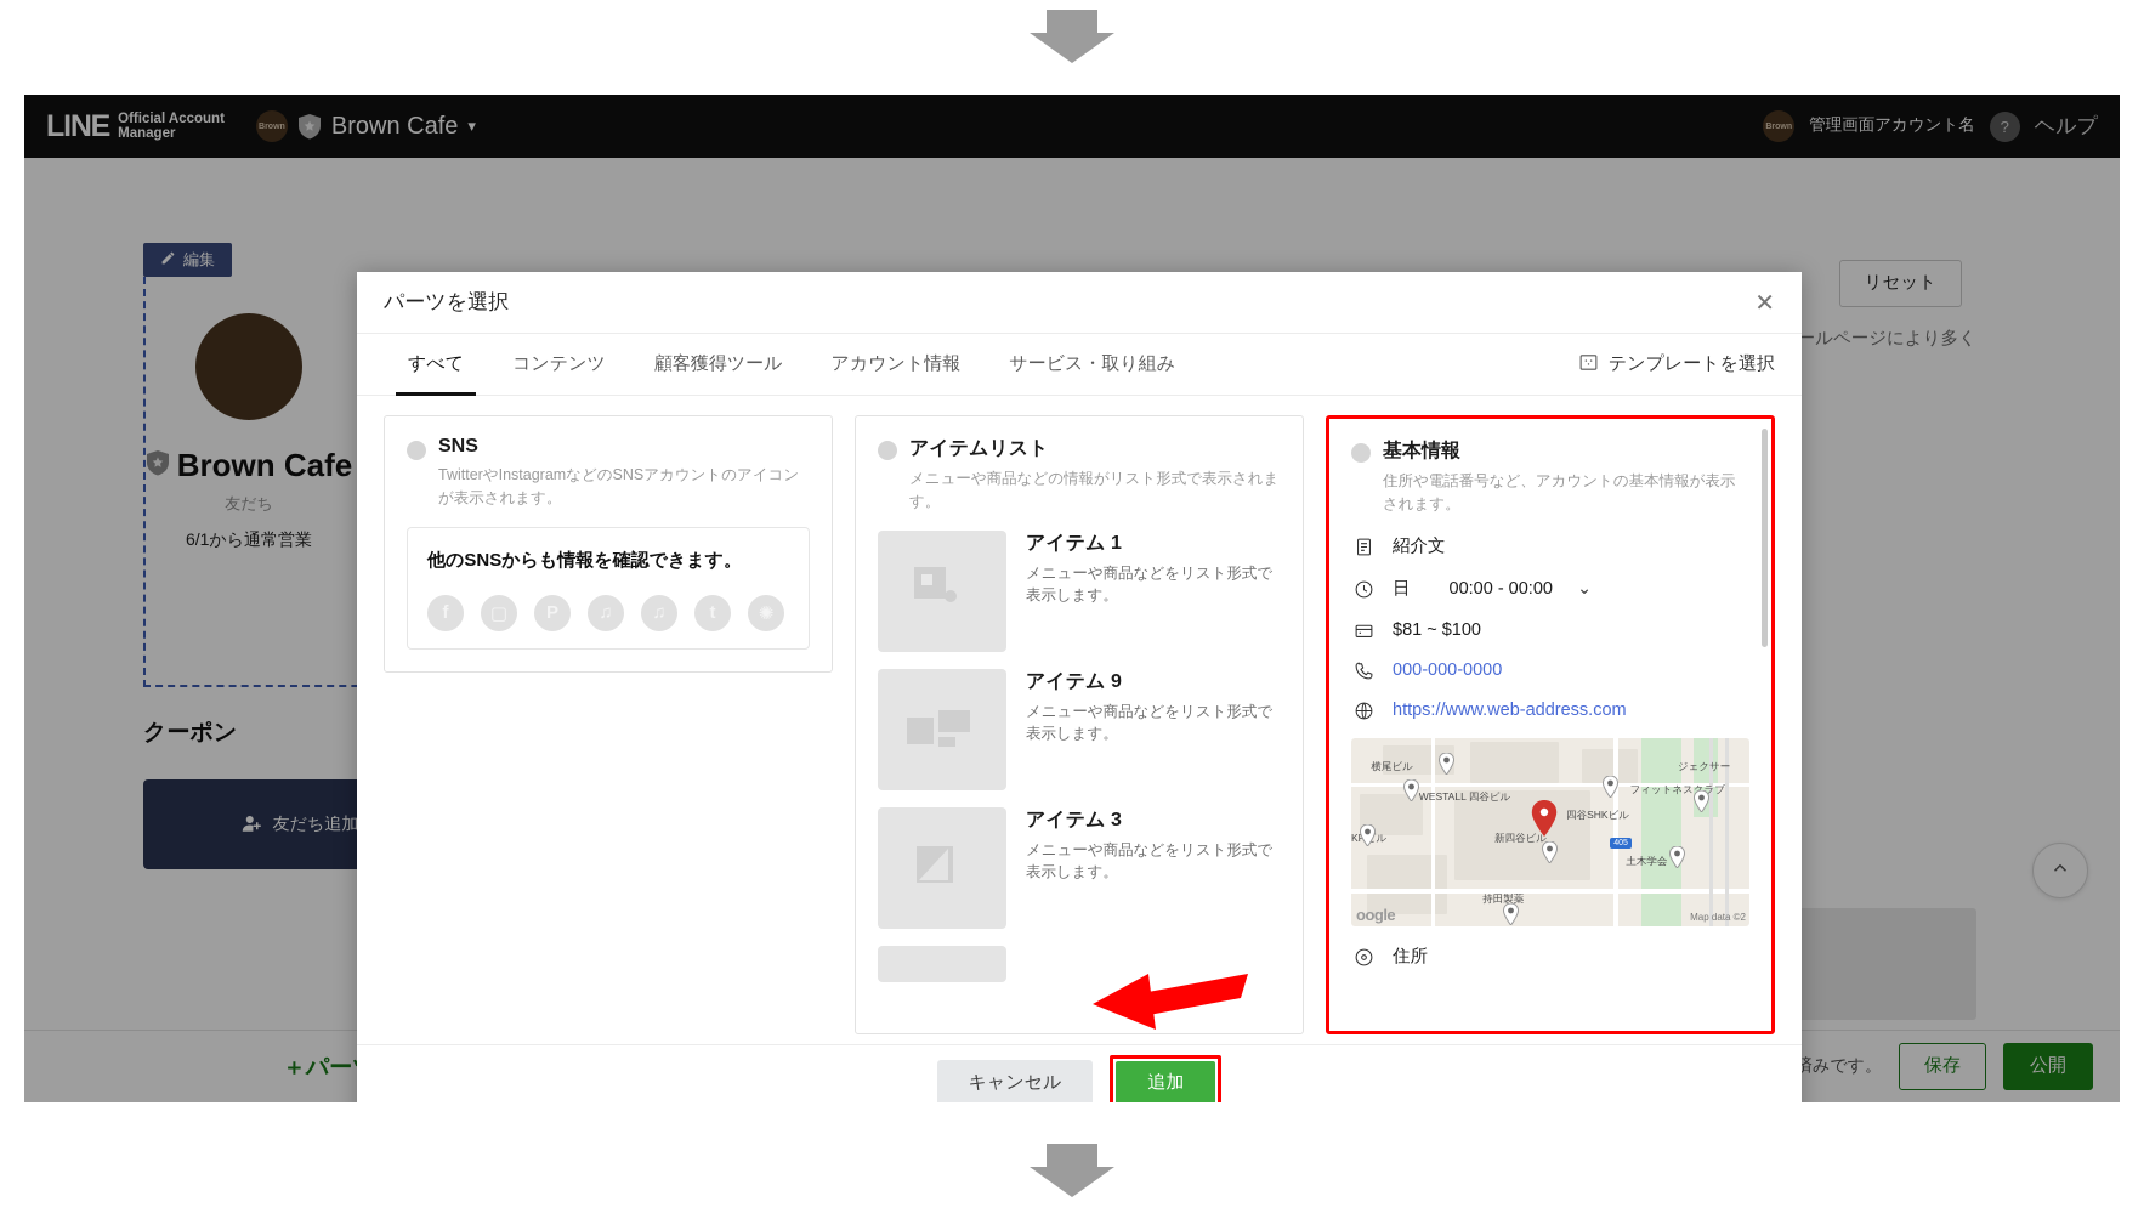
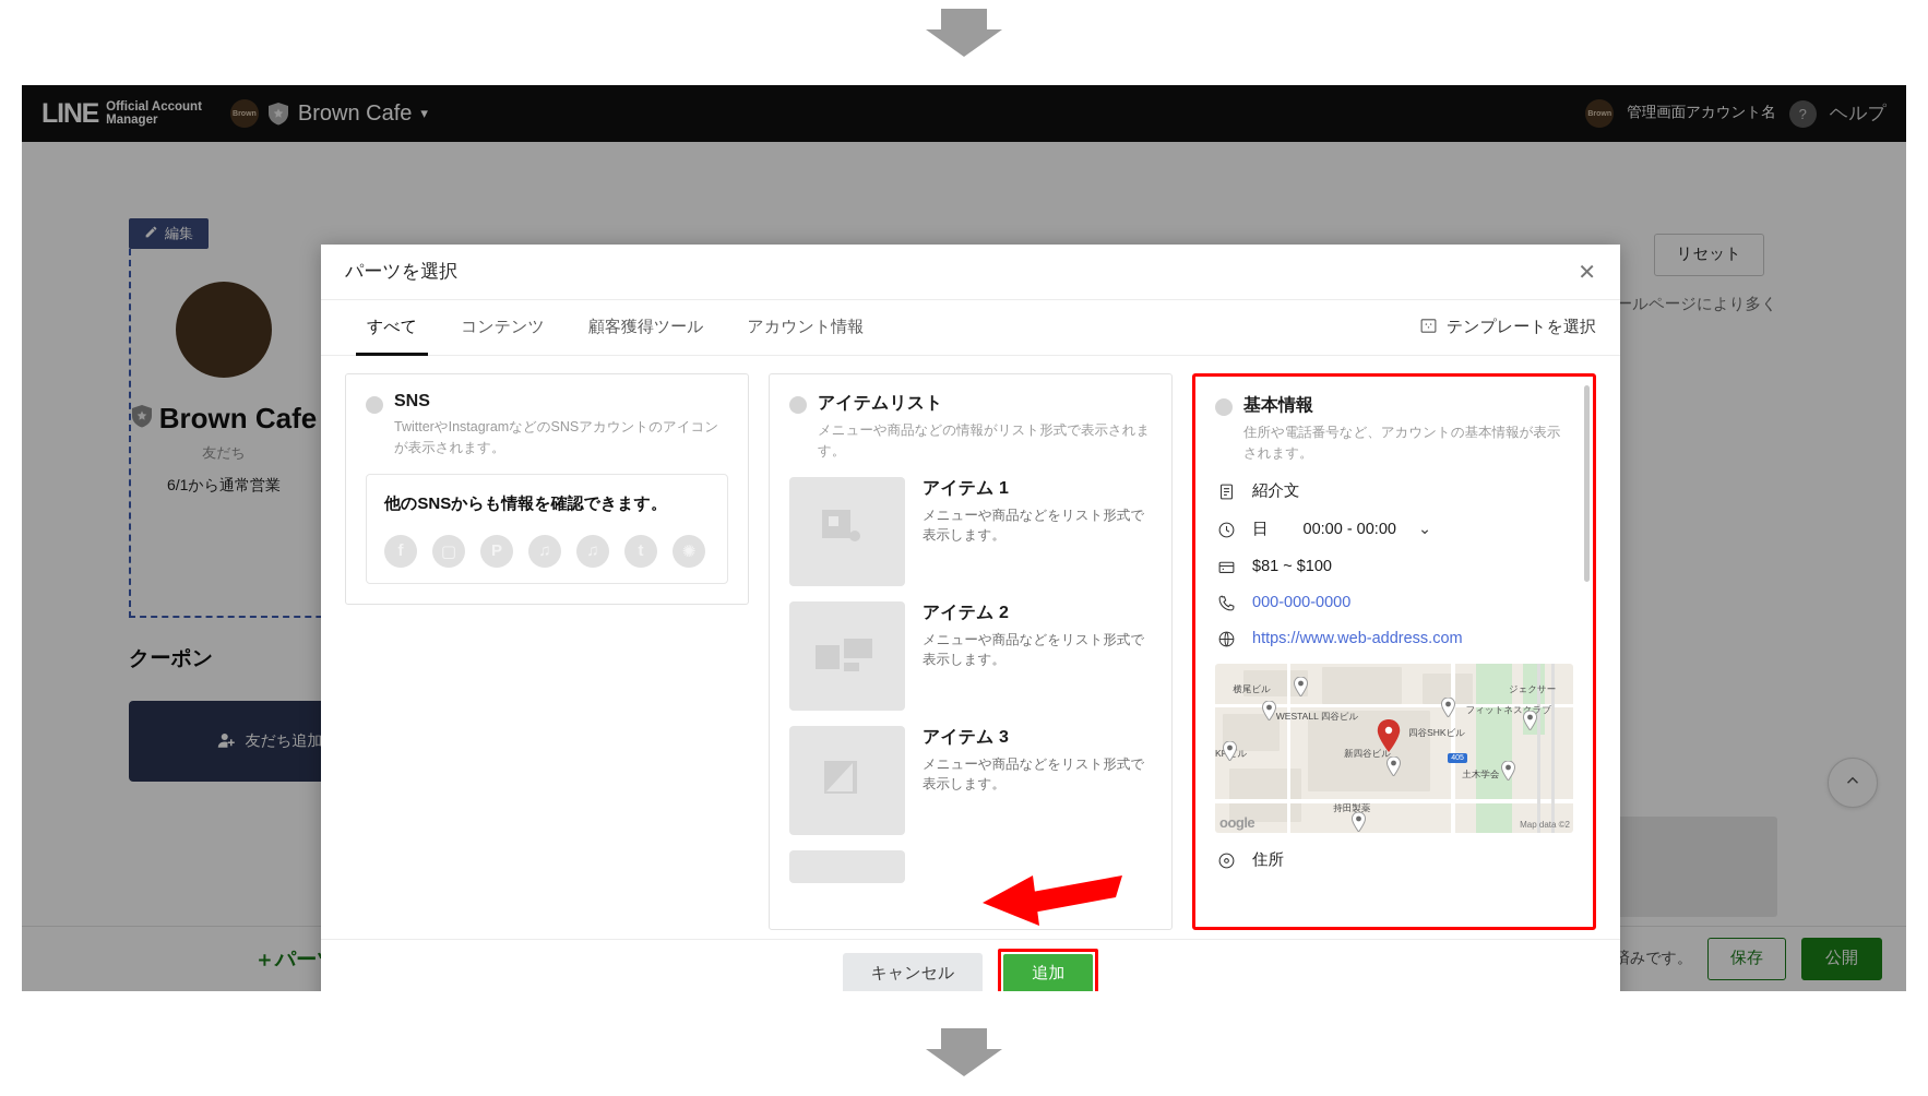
  LINE
  Official Account
  Manager
  Brown Cafe
  ▾
  管理画面アカウント名
  ?
  ヘルプ
  編集
  Brown Cafe
  友だち
  6/1から通常営業
  クーポン
  友だち追加
  リセット
  ールページにより多く
  保存
  公開
  パーツを選択
  ✕
  すべて
  コンテンツ
  顧客獲得ツール
  アカウント情報
- サービス・取り組み
  テンプレートを選択
  SNS
  TwitterやInstagramなどのSNSアカウントのアイコンが表示されます。
  他のSNSからも情報を確認できます。
  アイテムリスト
  メニューや商品などの情報がリスト形式で表示されます。
  アイテム 1
  メニューや商品などをリスト形式で表示します。
- アイテム 9
+ アイテム 2
  メニューや商品などをリスト形式で表示します。
  アイテム 3
  メニューや商品などをリスト形式で表示します。
  基本情報
  住所や電話番号など、アカウントの基本情報が表示されます。
  紹介文
  日
  00:00 - 00:00
  ⌄
  $81 ~ $100
  000-000-0000
  https://www.web-address.com
  横尾ビル
  WESTALL 四谷ビル
  ジェクサー
  フィットネスクラブ
  四谷SHKビル
  新四谷ビル
  土木学会
  持田製薬
  oogle
  Map data ©2
  住所
  キャンセル
  追加
